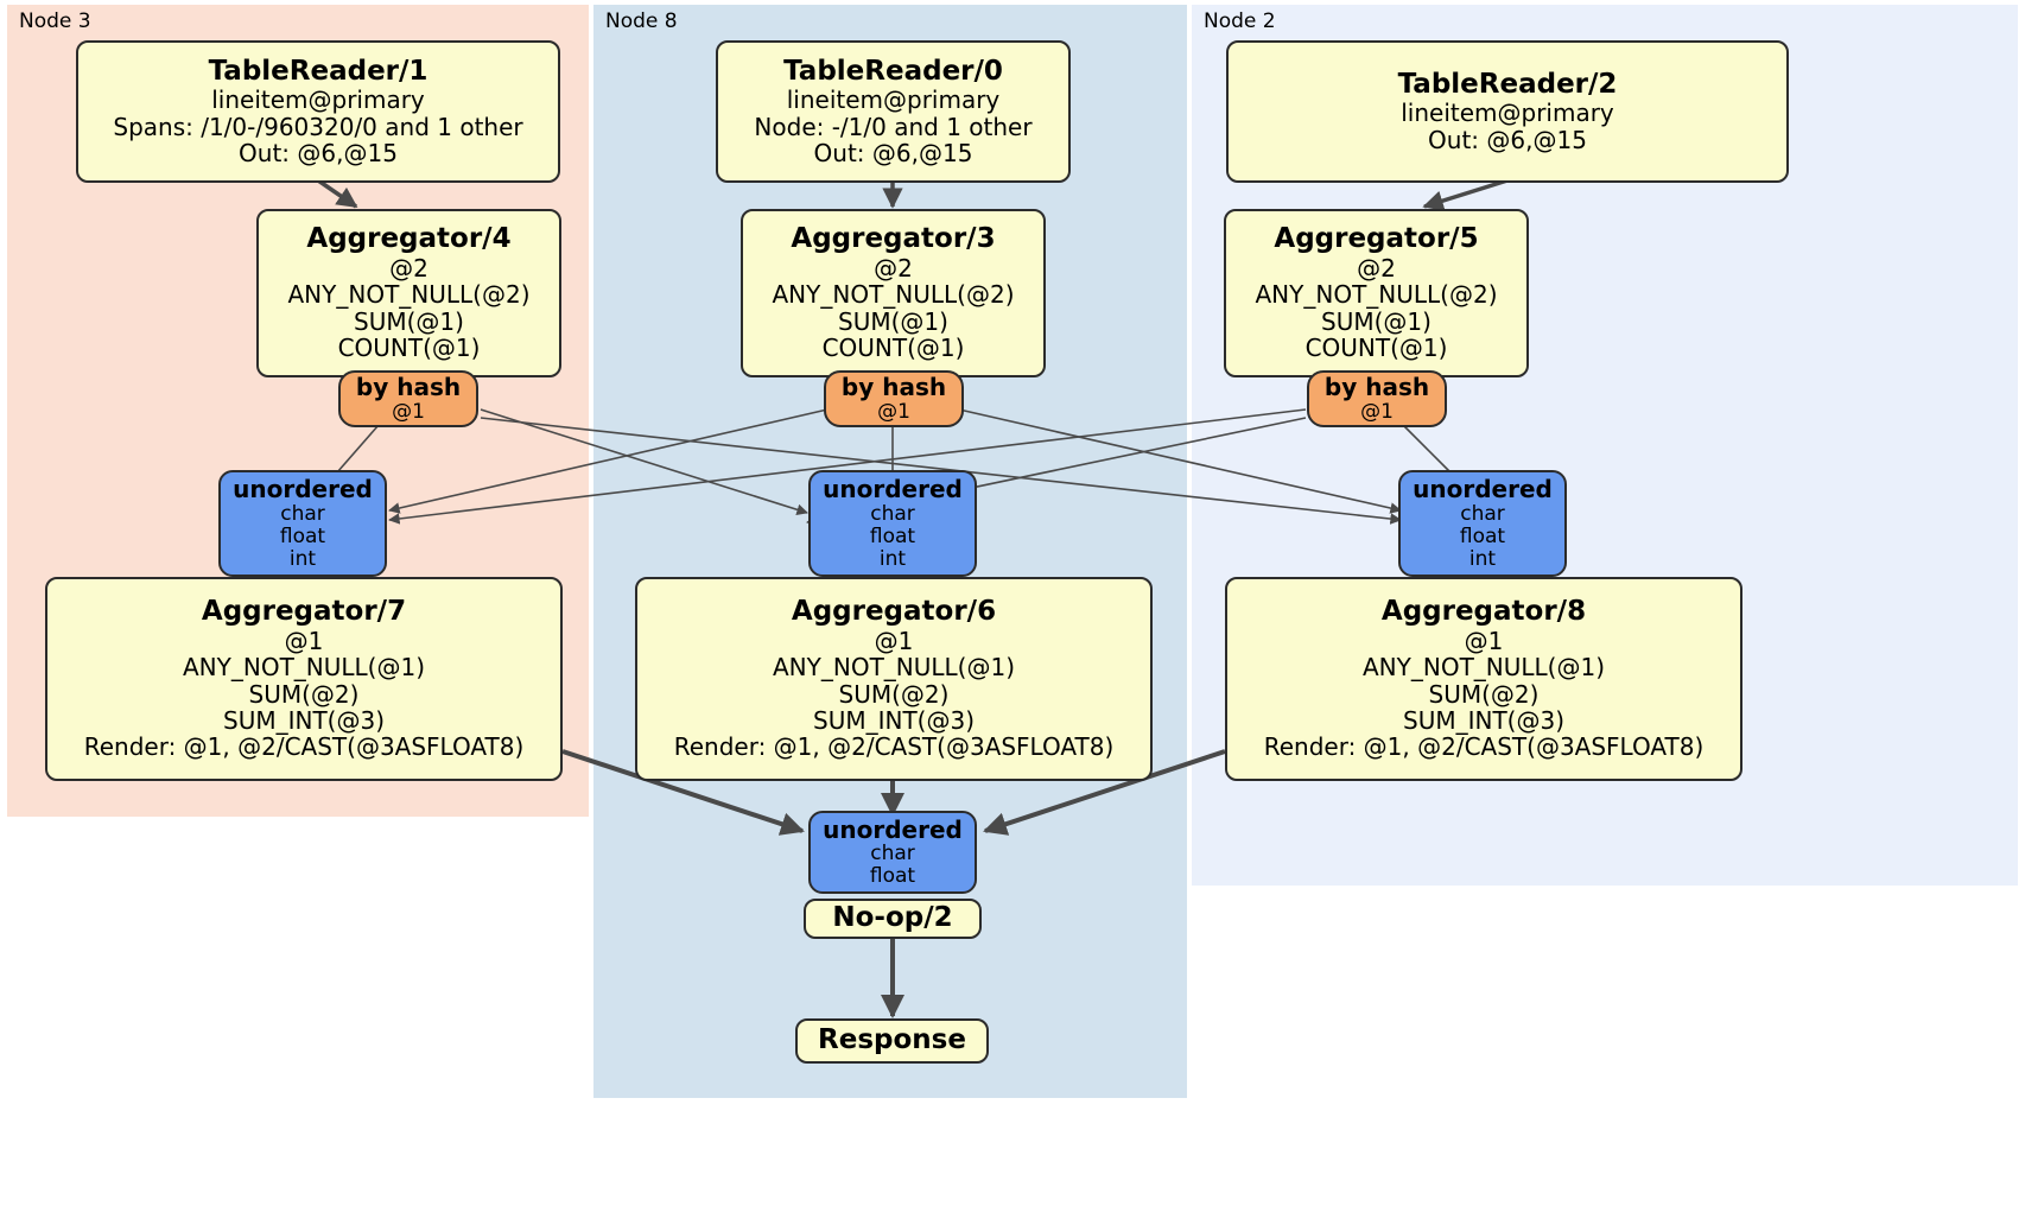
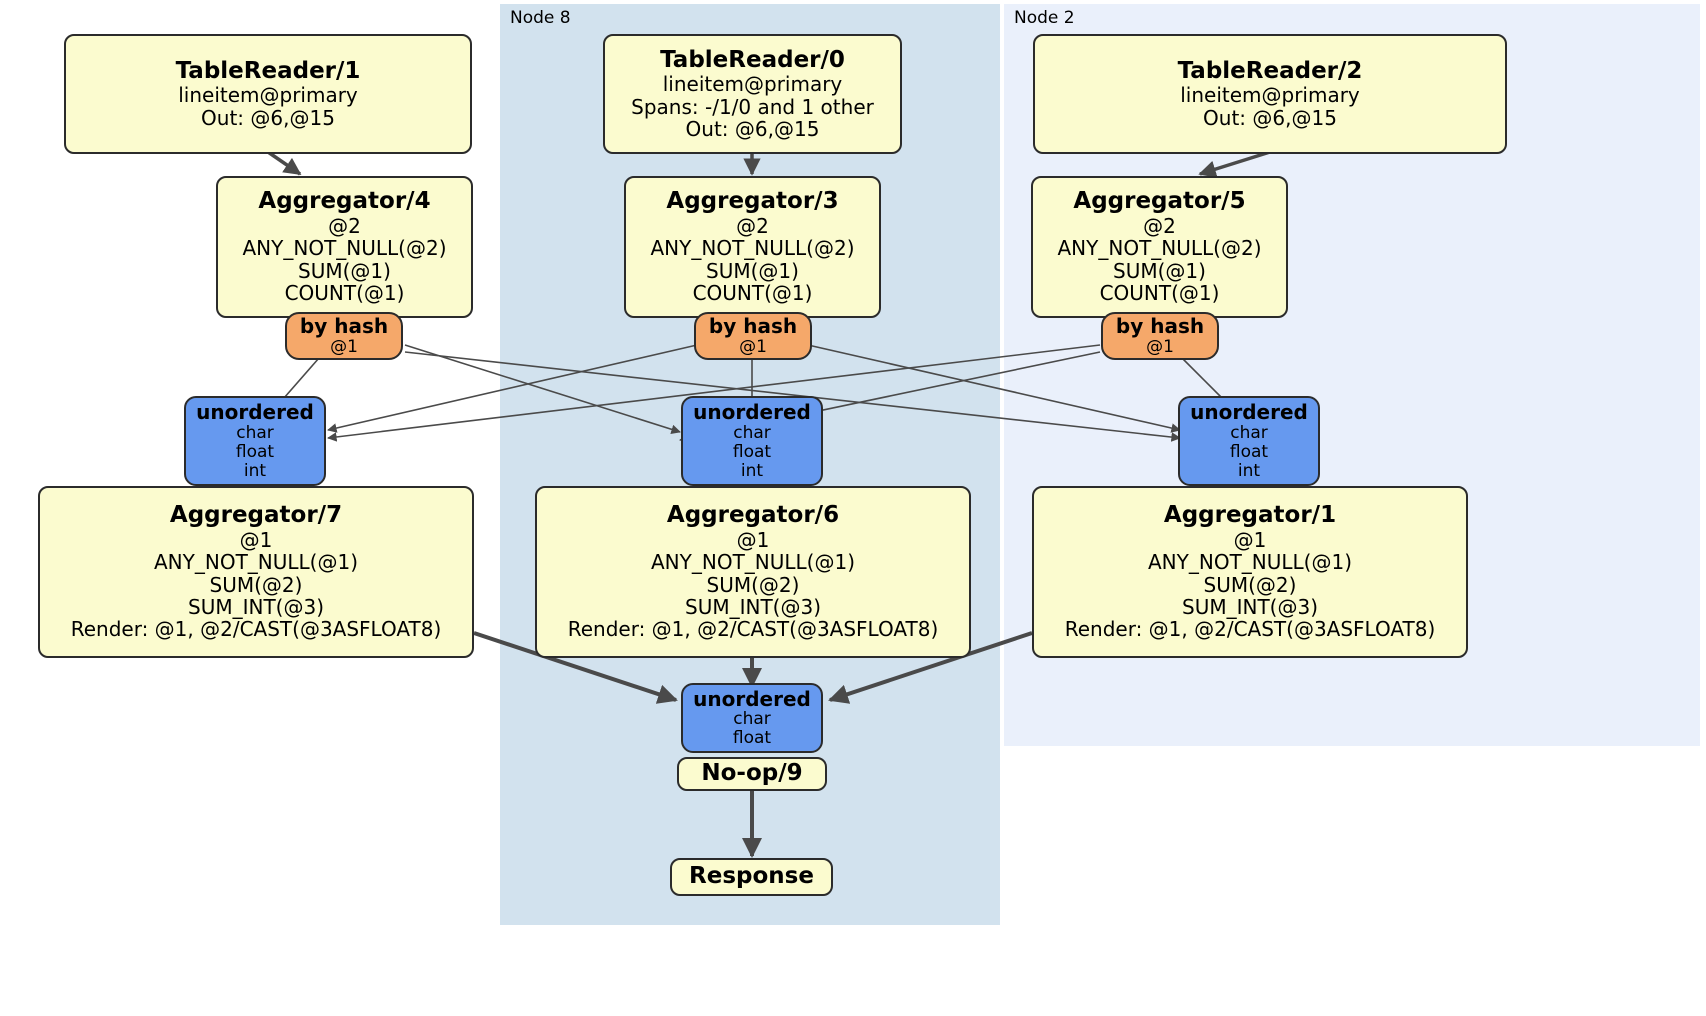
- Node 3
  Node 8
  Node 2
  TableReader/1
  lineitem@primary
- Spans: /1/0-/960320/0 and 1 other
  Out: @6,@15
  TableReader/0
  lineitem@primary
- Node: -/1/0 and 1 other
+ Spans: -/1/0 and 1 other
  Out: @6,@15
  TableReader/2
  lineitem@primary
  Out: @6,@15
  Aggregator/4
  @2
  ANY_NOT_NULL(@2)
  SUM(@1)
  COUNT(@1)
  Aggregator/3
  @2
  ANY_NOT_NULL(@2)
  SUM(@1)
  COUNT(@1)
  Aggregator/5
  @2
  ANY_NOT_NULL(@2)
  SUM(@1)
  COUNT(@1)
  by hash
  @1
  by hash
  @1
  by hash
  @1
  unordered
  char
  float
  int
  unordered
  char
  float
  int
  unordered
  char
  float
  int
  Aggregator/7
  @1
  ANY_NOT_NULL(@1)
  SUM(@2)
  SUM_INT(@3)
  Render: @1, @2/CAST(@3ASFLOAT8)
  Aggregator/6
  @1
  ANY_NOT_NULL(@1)
  SUM(@2)
  SUM_INT(@3)
  Render: @1, @2/CAST(@3ASFLOAT8)
- Aggregator/8
+ Aggregator/1
  @1
  ANY_NOT_NULL(@1)
  SUM(@2)
  SUM_INT(@3)
  Render: @1, @2/CAST(@3ASFLOAT8)
  unordered
  char
  float
- No-op/2
+ No-op/9
  Response
